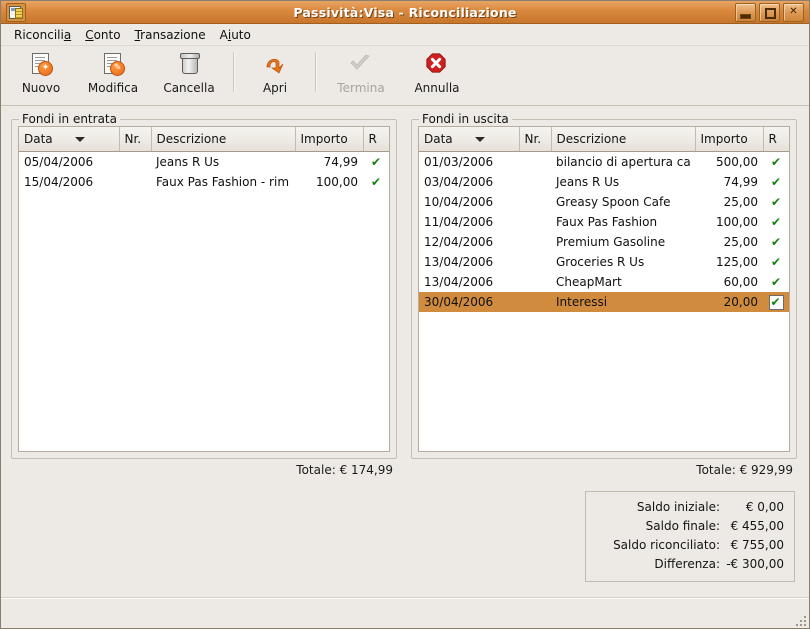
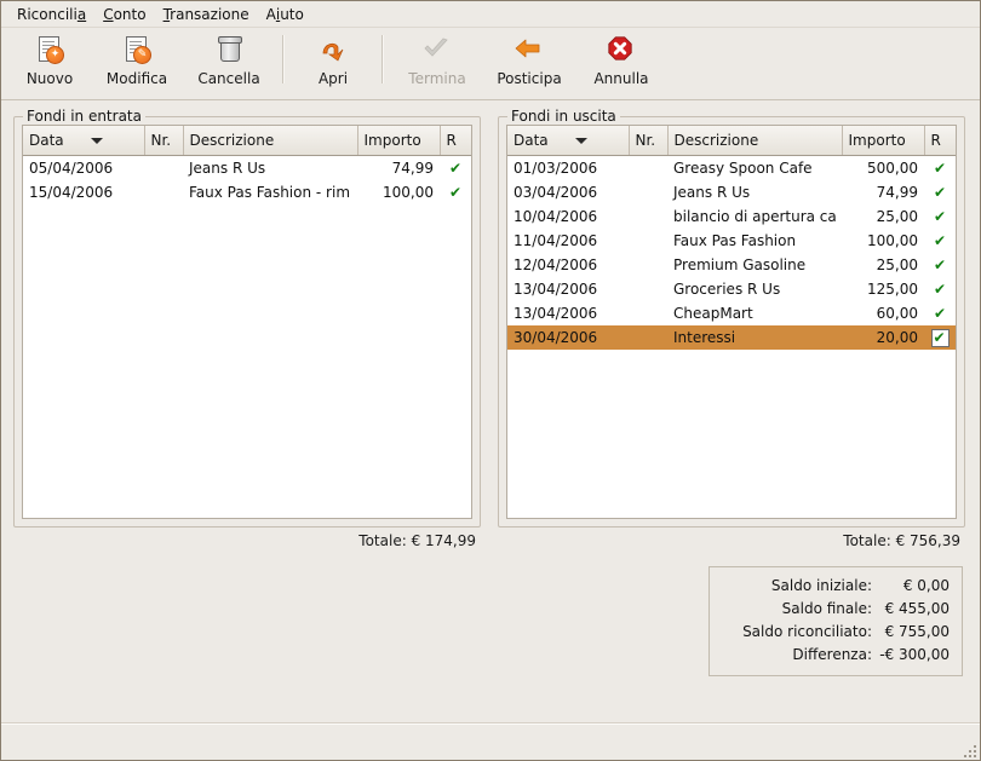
- Passività:Visa - Riconciliazione
- ✕
  Riconcilia
  Conto
  Transazione
  Aiuto
  ✦
  Nuovo
  ✎
  Modifica
  Cancella
  Apri
  Termina
+ Posticipa
  Annulla
  Fondi in entrata
  Data	Nr.	Descrizione	Importo	R
  05/04/2006		Jeans R Us	74,99	✔
  15/04/2006		Faux Pas Fashion - rim	100,00	✔
  Fondi in uscita
  Data	Nr.	Descrizione	Importo	R
- 01/03/2006		bilancio di apertura ca	500,00	✔
+ 01/03/2006		Greasy Spoon Cafe	500,00	✔
  03/04/2006		Jeans R Us	74,99	✔
- 10/04/2006		Greasy Spoon Cafe	25,00	✔
+ 10/04/2006		bilancio di apertura ca	25,00	✔
  11/04/2006		Faux Pas Fashion	100,00	✔
  12/04/2006		Premium Gasoline	25,00	✔
  13/04/2006		Groceries R Us	125,00	✔
  13/04/2006		CheapMart	60,00	✔
  30/04/2006		Interessi	20,00
  Totale: € 174,99
- Totale: € 929,99
+ Totale: € 756,39
  Saldo iniziale:
  € 0,00
  Saldo finale:
  € 455,00
  Saldo riconciliato:
  € 755,00
  Differenza:
  -€ 300,00
